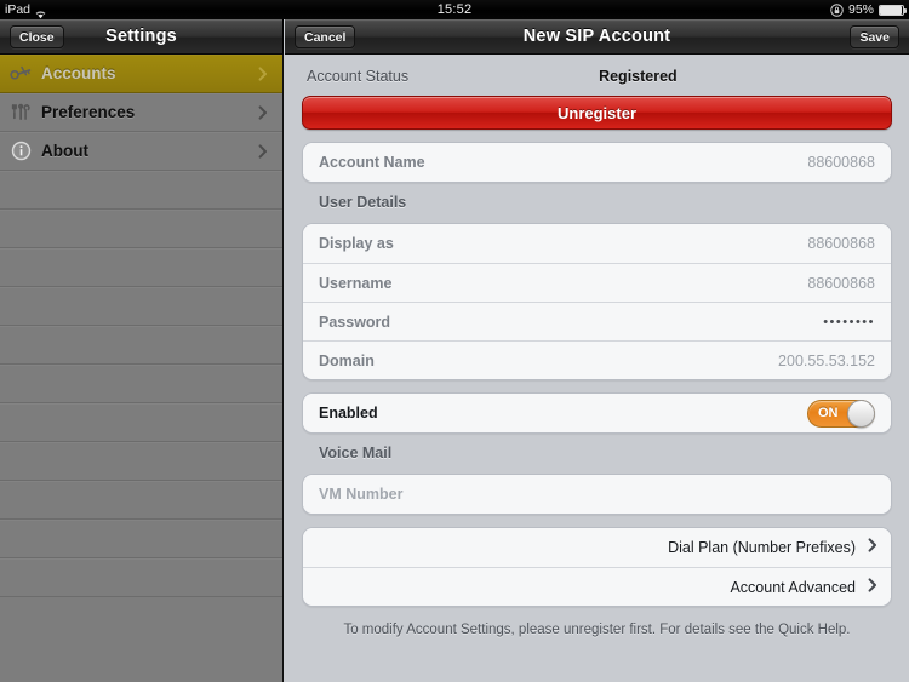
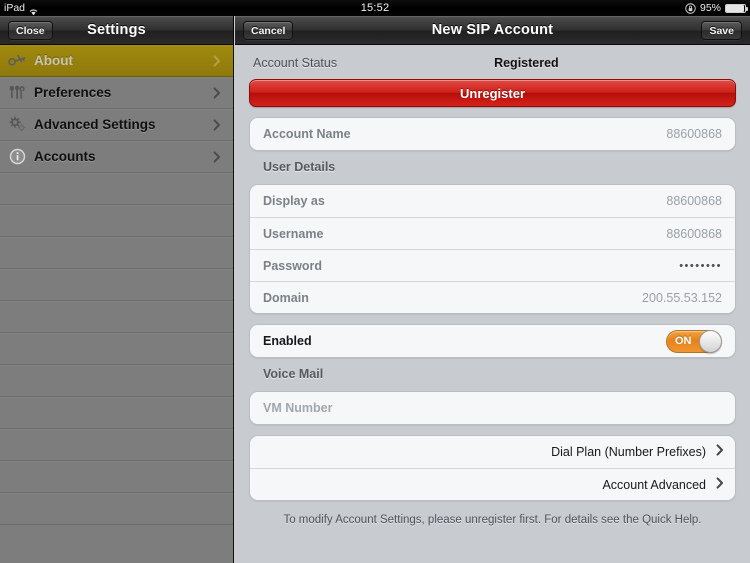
  iPad
  15:52
  95%
  Close
  Settings
  Cancel
  New SIP Account
  Save
- Accounts
+ About
  Preferences
+ Advanced Settings
- About
+ Accounts
  Account Status
  Registered
  Unregister
  Account Name
  88600868
  User Details
  Display as
  88600868
  Username
  88600868
  Password
  ••••••••
  Domain
  200.55.53.152
  Enabled
  ON
  Voice Mail
  VM Number
  Dial Plan (Number Prefixes)
  Account Advanced
  To modify Account Settings, please unregister first. For details see the Quick Help.
